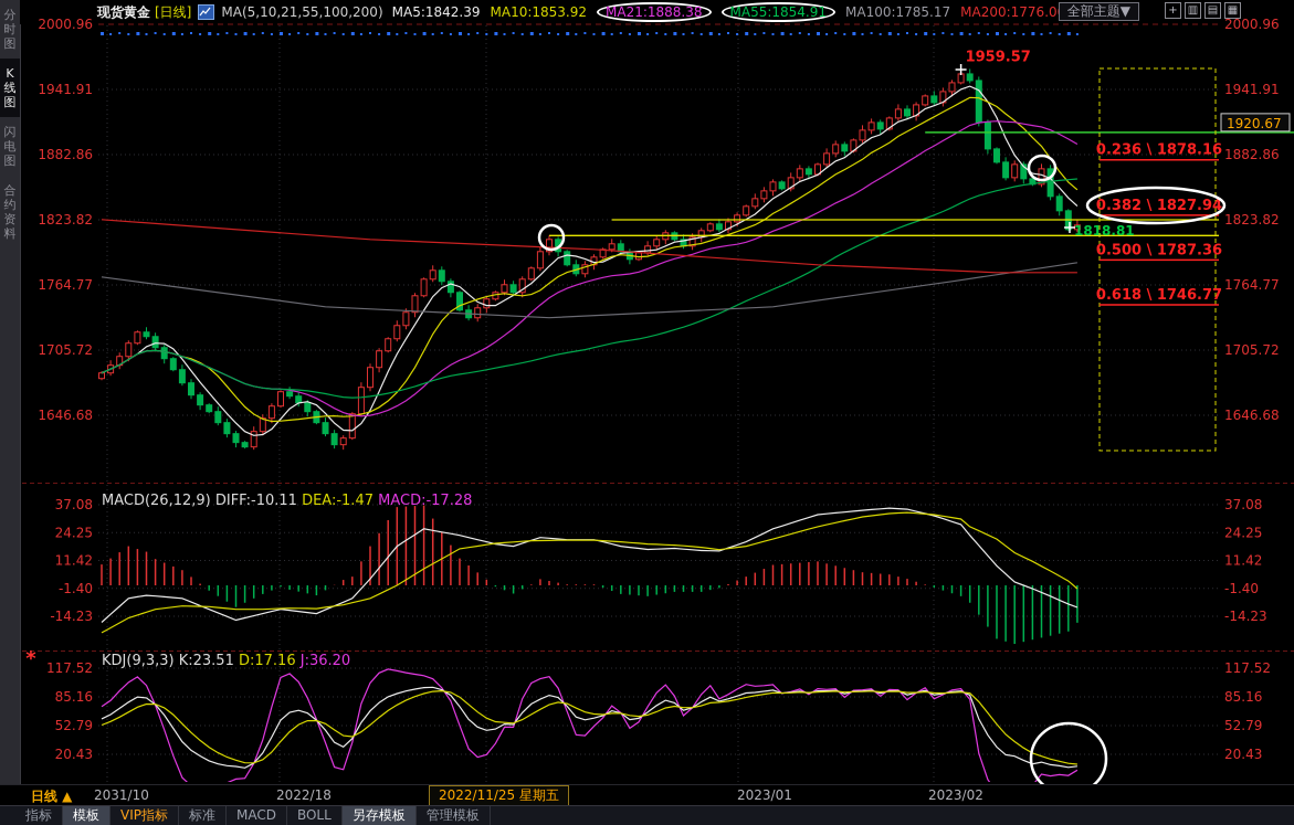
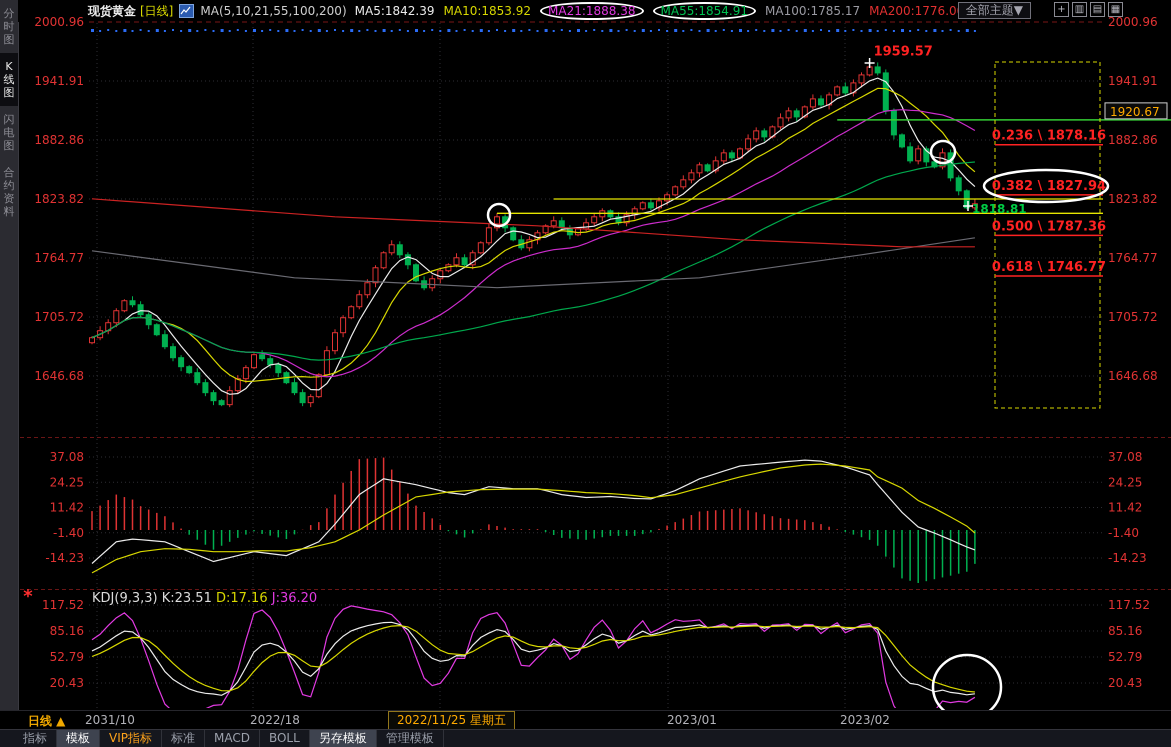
  分
  时
  图
  K
  线
  图
  闪
  电
  图
  合
  约
  资
  料
  现货黄金
  [日线]
  MA(5,10,21,55,100,200)
  MA5:1842.39 MA10:1853.92 MA21:1888.38 MA55:1854.91 MA100:1785.17 MA200:1776.0
  全部主题▼
  +
  ▥
  ▤
  ▦
  2000.96
  2000.96
  1941.91
  1941.91
  1882.86
  1882.86
  1823.82
  1823.82
  1764.77
  1764.77
  1705.72
  1705.72
  1646.68
  1646.68
  1920.67
  1818.81
  0.236 \ 1878.16
  0.382 \ 1827.94
  0.500 \ 1787.36
  0.618 \ 1746.77
  1959.57
  37.08
  37.08
  24.25
  24.25
  11.42
  11.42
  -1.40
  -1.40
  -14.23
  -14.23
- MACD(26,12,9) DIFF:-10.11 DEA:-1.47 MACD:-17.28
  117.52
  117.52
  85.16
  85.16
  52.79
  52.79
  20.43
  20.43
  *
  KDJ(9,3,3) K:23.51 D:17.16 J:36.20
  日线 ▲
  2031/10
  2022/18
  2023/01
  2023/02
  2022/11/25 星期五
  指标
  模板
  VIP指标
  标准
  MACD
  BOLL
  另存模板
  管理模板
